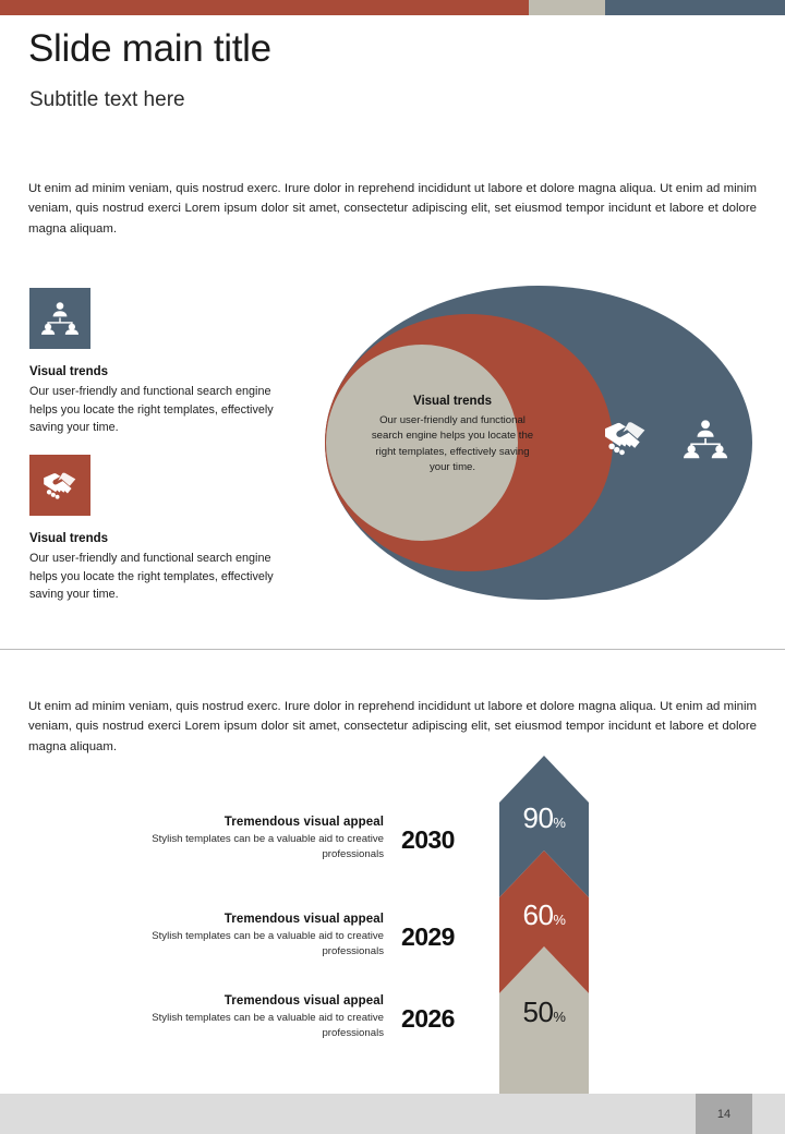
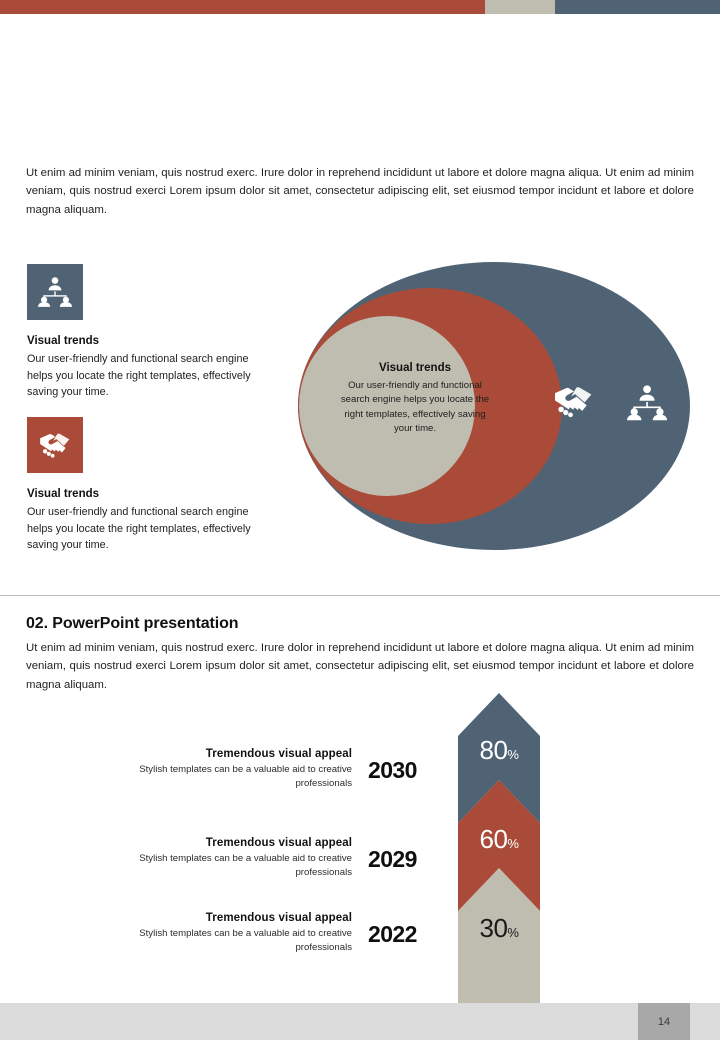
- Slide main title
- Subtitle text here
  Ut enim ad minim veniam, quis nostrud exerc. Irure dolor in reprehend incididunt ut labore et dolore magna aliqua. Ut enim ad minim veniam, quis nostrud exerci Lorem ipsum dolor sit amet, consectetur adipiscing elit, set eiusmod tempor incidunt et labore et dolore magna aliquam.
  Visual trends
  Our user-friendly and functional search engine helps you locate the right templates, effectively saving your time.
  Visual trends
  Our user-friendly and functional search engine helps you locate the right templates, effectively saving your time.
  Visual trends
  Our user-friendly and functional search engine helps you locate the right templates, effectively saving your time.
+ 02. PowerPoint presentation
  Ut enim ad minim veniam, quis nostrud exerc. Irure dolor in reprehend incididunt ut labore et dolore magna aliqua. Ut enim ad minim veniam, quis nostrud exerci Lorem ipsum dolor sit amet, consectetur adipiscing elit, set eiusmod tempor incidunt et labore et dolore magna aliquam.
- 90%
+ 80%
  60%
- 50%
+ 30%
  Tremendous visual appeal
  Stylish templates can be a valuable aid to creative professionals
  2030
  Tremendous visual appeal
  Stylish templates can be a valuable aid to creative professionals
  2029
  Tremendous visual appeal
  Stylish templates can be a valuable aid to creative professionals
- 2026
+ 2022
  14
